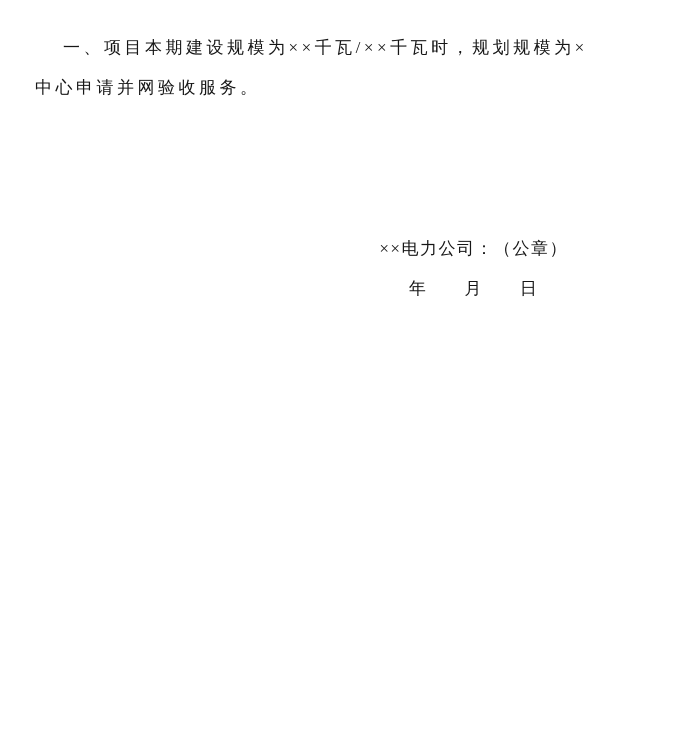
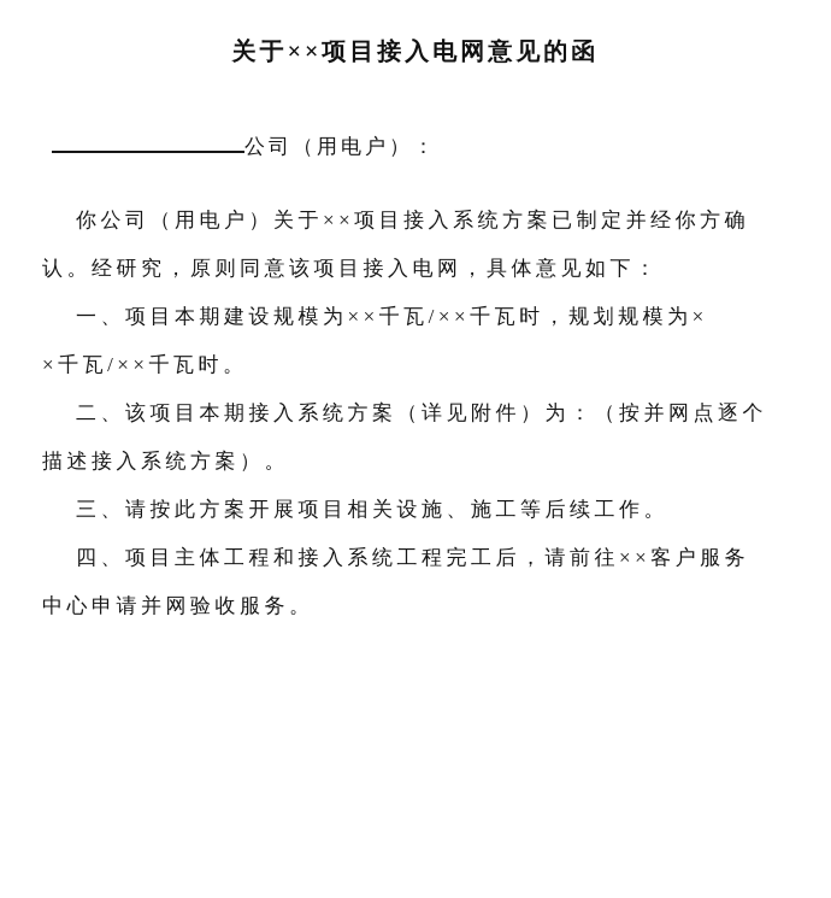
+ 关于××项目接入电网意见的函
+ 公司（用电户）：
+ 你公司（用电户）关于××项目接入系统方案已制定并经你方确
+ 认。经研究，原则同意该项目接入电网，具体意见如下：
  一、项目本期建设规模为××千瓦/××千瓦时，规划规模为×
+ ×千瓦/××千瓦时。
+ 二、该项目本期接入系统方案（详见附件）为：（按并网点逐个
+ 描述接入系统方案）。
+ 三、请按此方案开展项目相关设施、施工等后续工作。
+ 四、项目主体工程和接入系统工程完工后，请前往××客户服务
  中心申请并网验收服务。
- ××电力公司：（公章）
- 年 月 日
